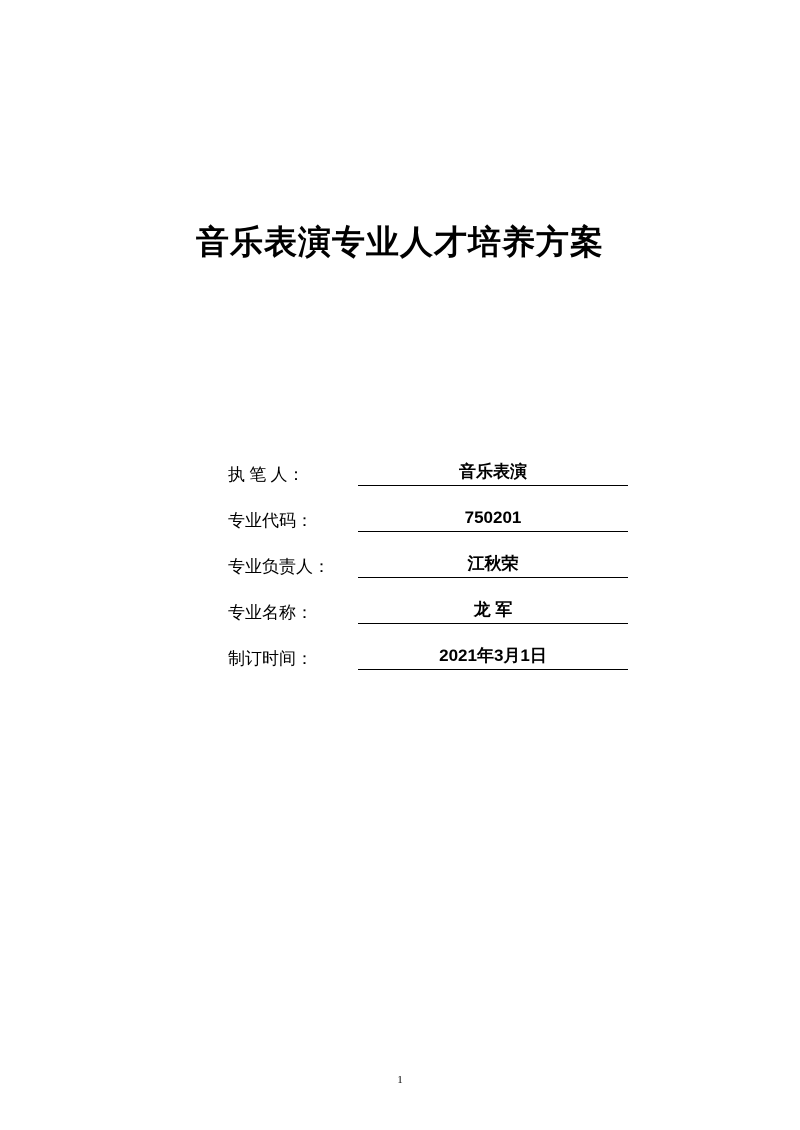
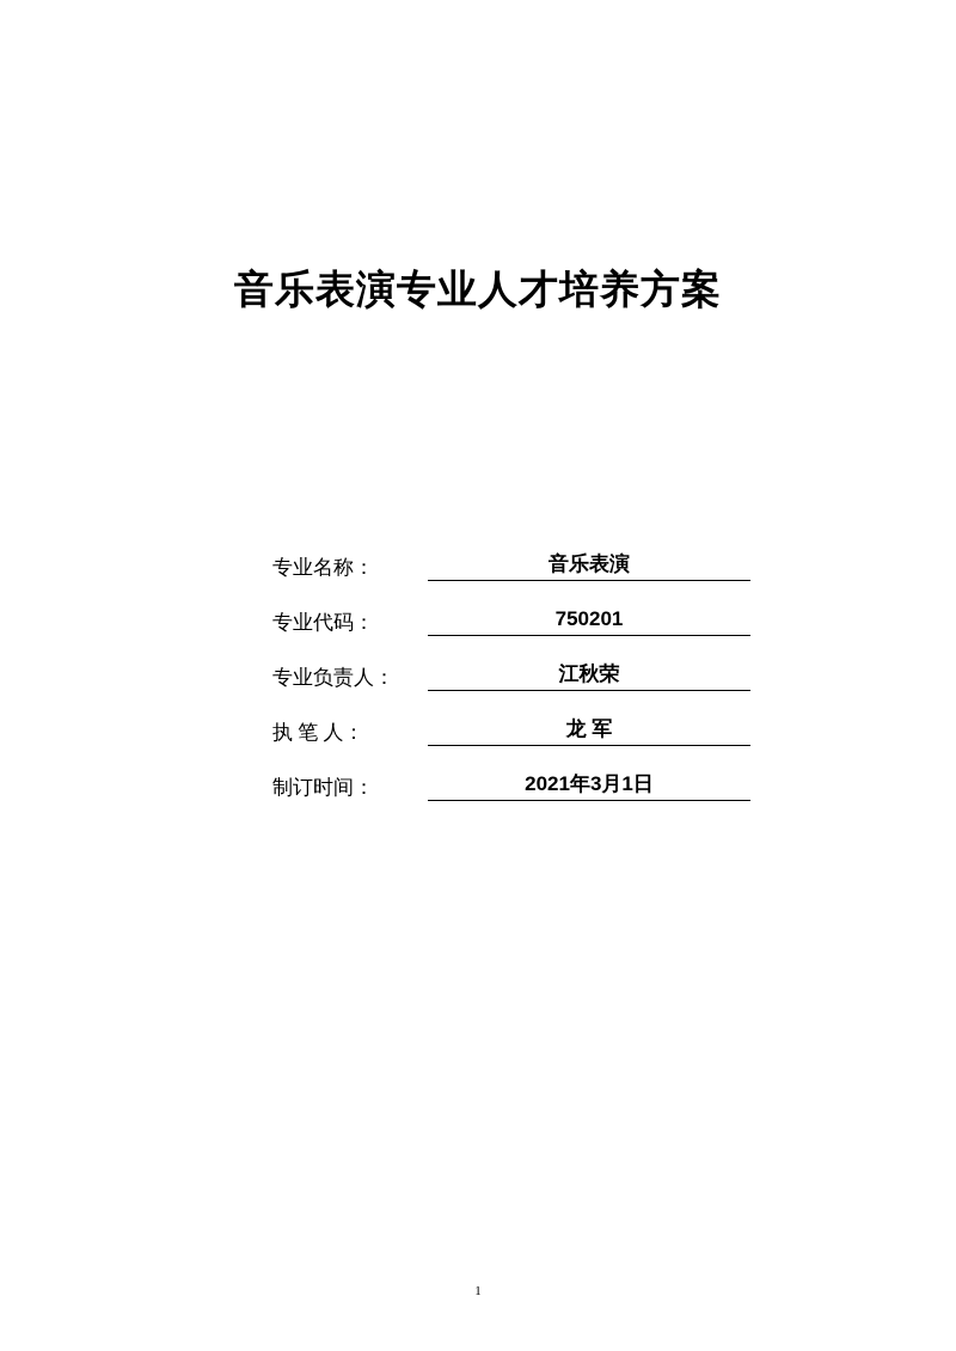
  音乐表演专业人才培养方案
- 执 笔 人：
+ 专业名称：
  音乐表演
  专业代码：
  750201
  专业负责人：
  江秋荣
- 专业名称：
+ 执 笔 人：
  龙 军
  制订时间：
  2021年3月1日
  1
